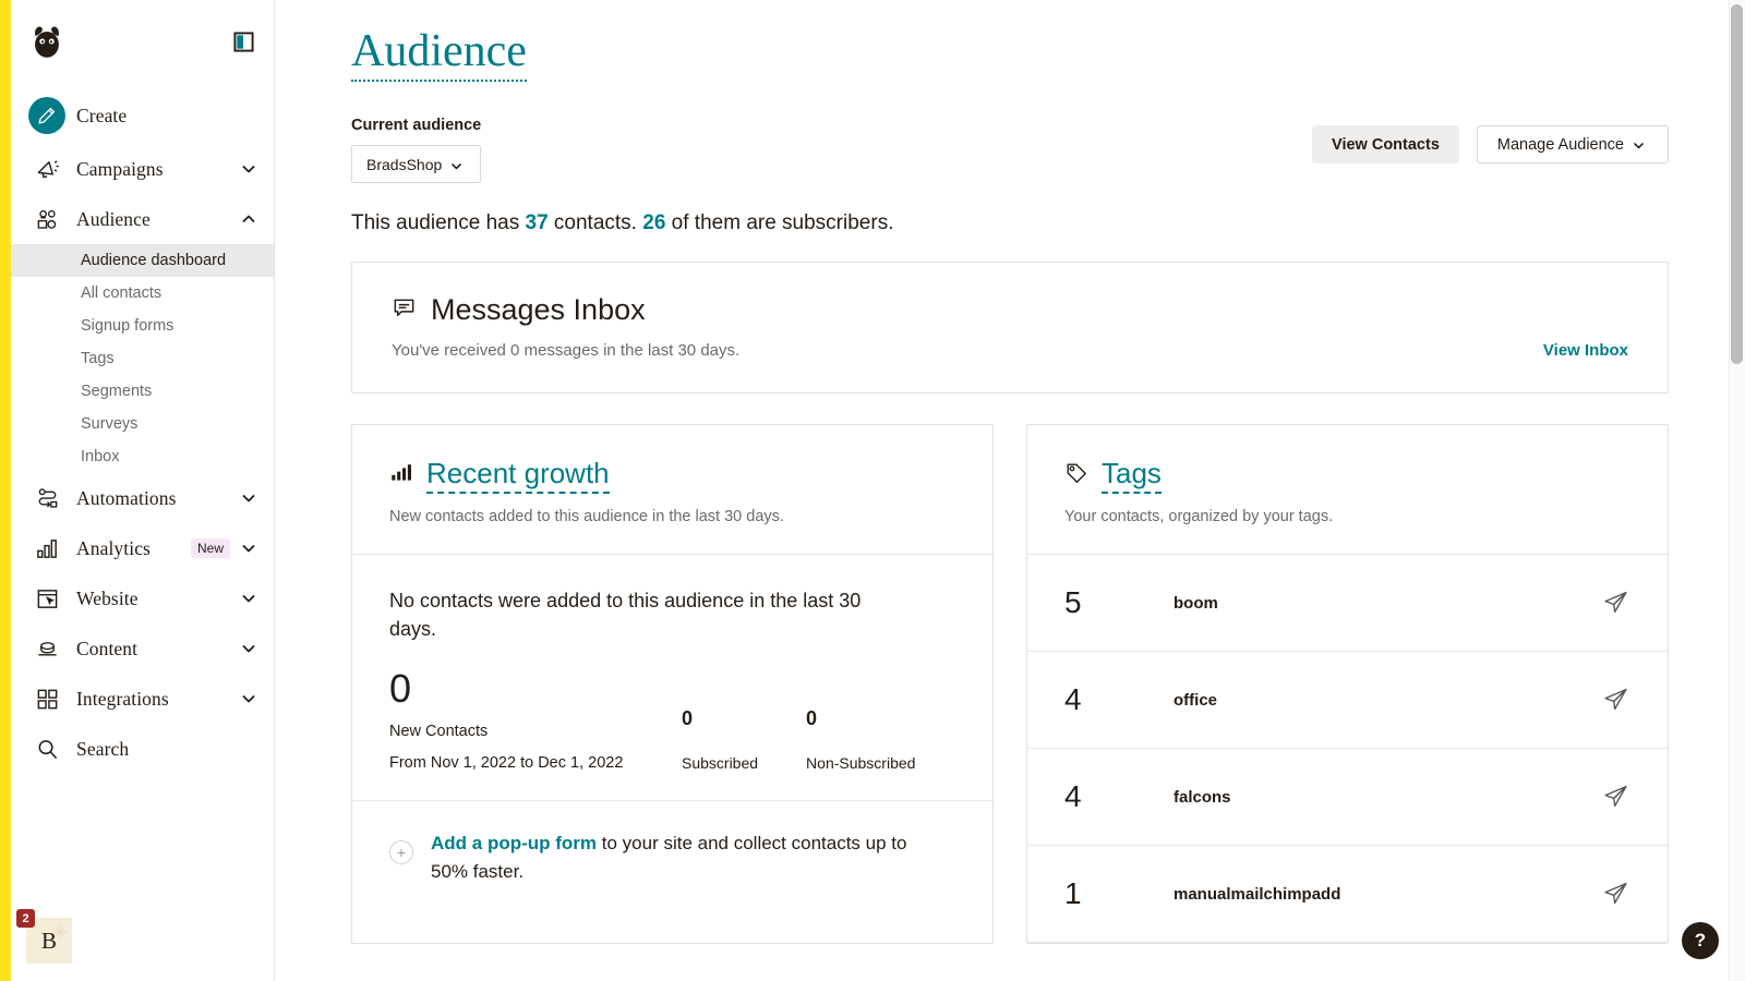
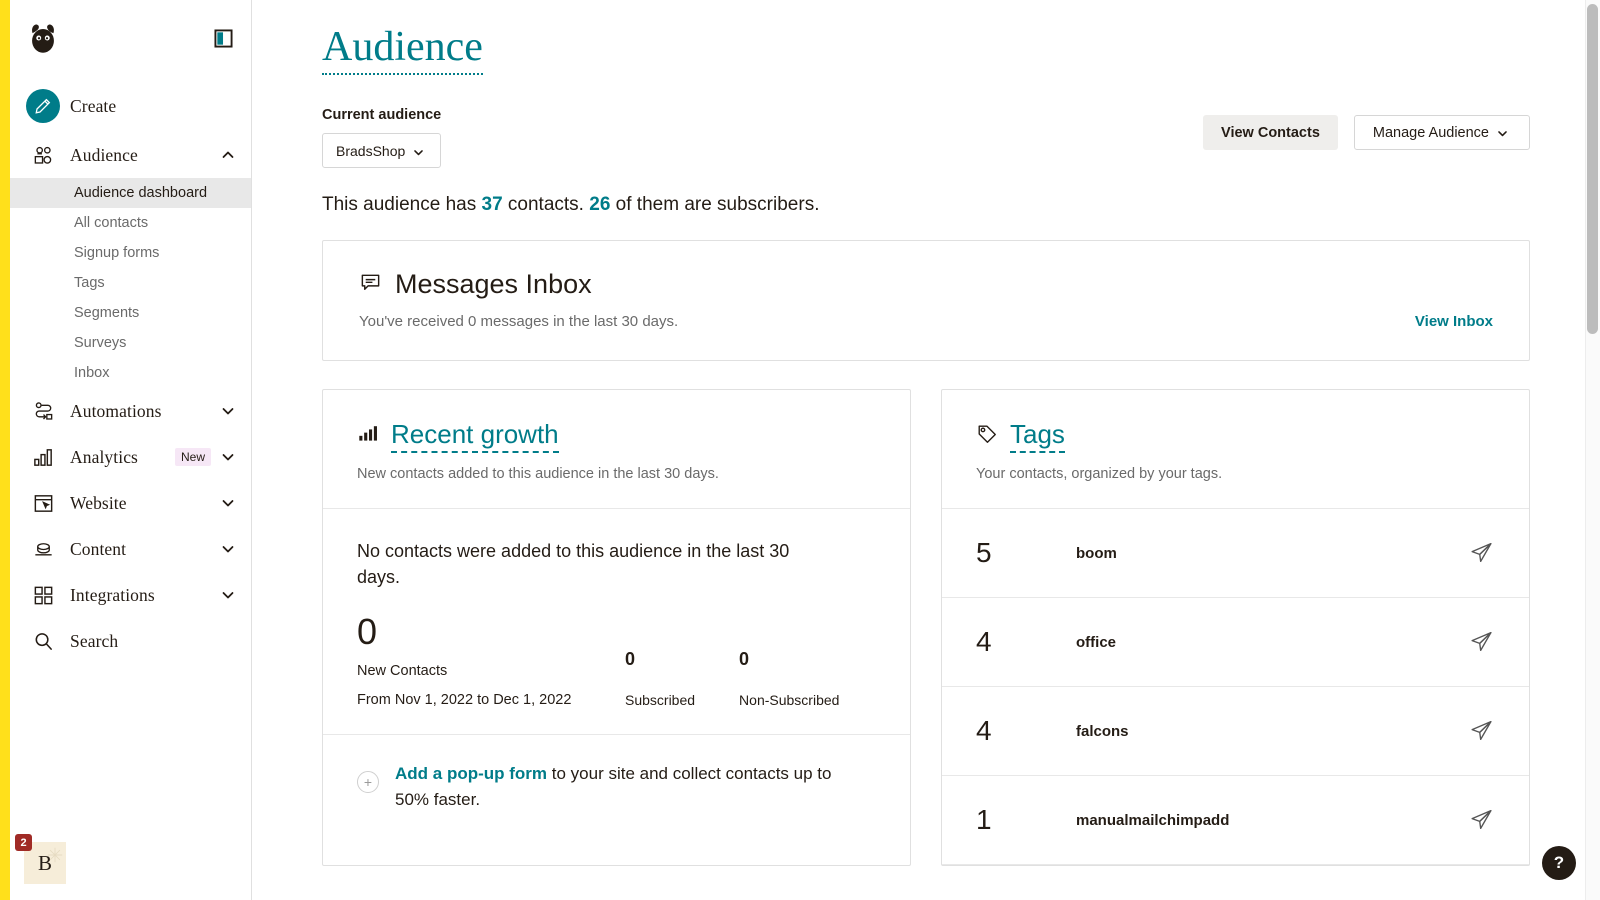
  Create
- Campaigns
  Audience
  Audience dashboard
  All contacts
  Signup forms
  Tags
  Segments
  Surveys
  Inbox
  Automations
  Analytics
  New
  Website
  Content
  Integrations
  Search
  B
  2
  Audience
  Current audience
  BradsShop
  View Contacts
  Manage Audience
  This audience has 37 contacts. 26 of them are subscribers.
  Messages Inbox
  You've received 0 messages in the last 30 days.
  View Inbox
  Recent growth
  New contacts added to this audience in the last 30 days.
  No contacts were added to this audience in the last 30 days.
  0
  New Contacts
  From Nov 1, 2022 to Dec 1, 2022
  0
  Subscribed
  0
  Non-Subscribed
  +
  Add a pop-up form to your site and collect contacts up to 50% faster.
  Tags
  Your contacts, organized by your tags.
  5
  boom
  4
  office
  4
  falcons
  1
  manualmailchimpadd
  ?
